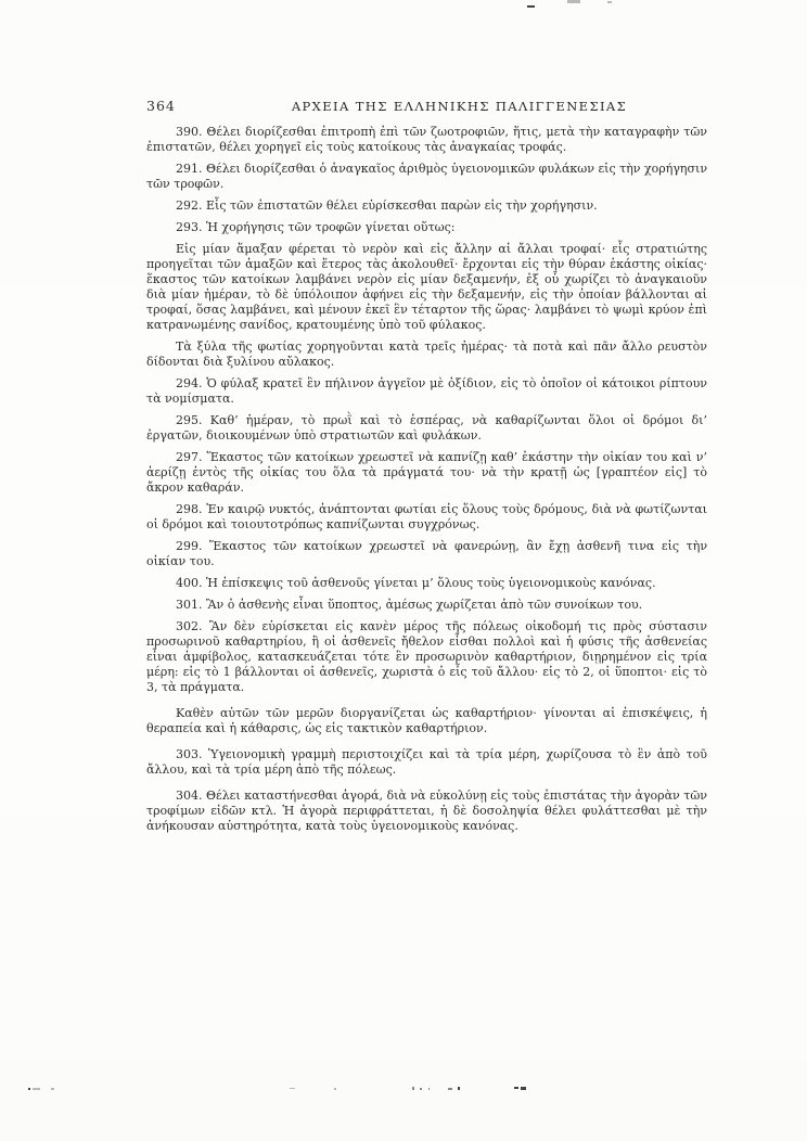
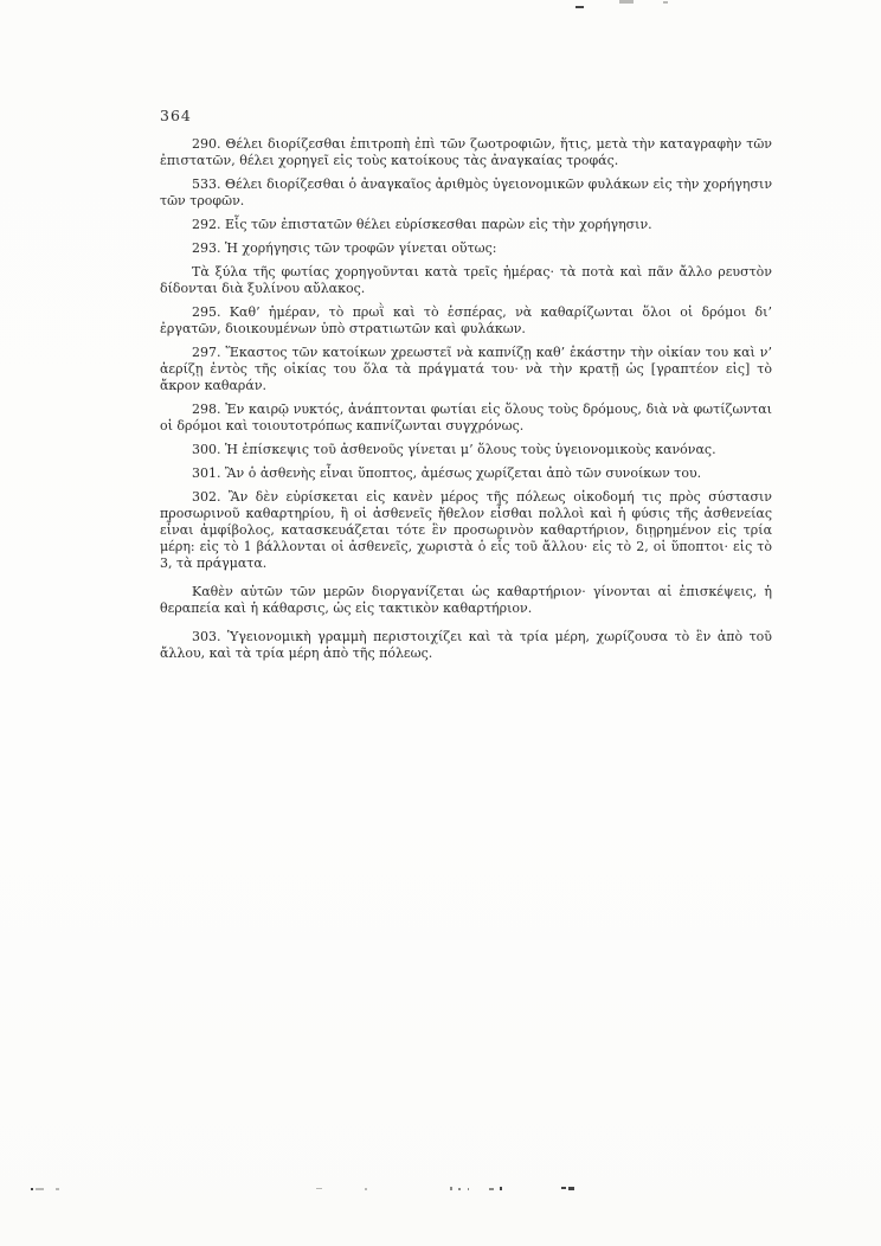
  364
- ΑΡΧΕΙΑ ΤΗΣ ΕΛΛΗΝΙΚΗΣ ΠΑΛΙΓΓΕΝΕΣΙΑΣ
- 390. Θέλει διορίζεσθαι ἐπιτροπὴ ἐπὶ τῶν ζωοτροφιῶν, ἥτις, μετὰ τὴν καταγραφὴν τῶν ἐπιστατῶν, θέλει χορηγεῖ εἰς τοὺς κατοίκους τὰς ἀναγκαίας τροφάς.
+ 290. Θέλει διορίζεσθαι ἐπιτροπὴ ἐπὶ τῶν ζωοτροφιῶν, ἥτις, μετὰ τὴν καταγραφὴν τῶν ἐπιστατῶν, θέλει χορηγεῖ εἰς τοὺς κατοίκους τὰς ἀναγκαίας τροφάς.
- 291. Θέλει διορίζεσθαι ὁ ἀναγκαῖος ἀριθμὸς ὑγειονομικῶν φυλάκων εἰς τὴν χορήγησιν τῶν τροφῶν.
+ 533. Θέλει διορίζεσθαι ὁ ἀναγκαῖος ἀριθμὸς ὑγειονομικῶν φυλάκων εἰς τὴν χορήγησιν τῶν τροφῶν.
  292. Εἷς τῶν ἐπιστατῶν θέλει εὑρίσκεσθαι παρὼν εἰς τὴν χορήγησιν.
  293. Ἡ χορήγησις τῶν τροφῶν γίνεται οὕτως:
- Εἰς μίαν ἅμαξαν φέρεται τὸ νερὸν καὶ εἰς ἄλλην αἱ ἄλλαι τροφαί· εἷς στρατιώτης προηγεῖται τῶν ἁμαξῶν καὶ ἕτερος τὰς ἀκολουθεῖ· ἔρχονται εἰς τὴν θύραν ἑκάστης οἰκίας· ἕκαστος τῶν κατοίκων λαμβάνει νερὸν εἰς μίαν δεξαμενήν, ἐξ οὗ χωρίζει τὸ ἀναγκαιοῦν διὰ μίαν ἡμέραν, τὸ δὲ ὑπόλοιπον ἀφήνει εἰς τὴν δεξαμενήν, εἰς τὴν ὁποίαν βάλλονται αἱ τροφαί, ὅσας λαμβάνει, καὶ μένουν ἐκεῖ ἓν τέταρτον τῆς ὥρας· λαμβάνει τὸ ψωμὶ κρύον ἐπὶ κατρανωμένης σανίδος, κρατουμένης ὑπὸ τοῦ φύλακος.
  Τὰ ξύλα τῆς φωτίας χορηγοῦνται κατὰ τρεῖς ἡμέρας· τὰ ποτὰ καὶ πᾶν ἄλλο ρευστὸν δίδονται διὰ ξυλίνου αὔλακος.
- 294. Ὁ φύλαξ κρατεῖ ἓν πήλινον ἀγγεῖον μὲ ὀξίδιον, εἰς τὸ ὁποῖον οἱ κάτοικοι ρίπτουν τὰ νομίσματα.
  295. Καθ’ ἡμέραν, τὸ πρωῒ καὶ τὸ ἑσπέρας, νὰ καθαρίζωνται ὅλοι οἱ δρόμοι δι’ ἐργατῶν, διοικουμένων ὑπὸ στρατιωτῶν καὶ φυλάκων.
  297. Ἕκαστος τῶν κατοίκων χρεωστεῖ νὰ καπνίζῃ καθ’ ἑκάστην τὴν οἰκίαν του καὶ ν’ ἀερίζῃ ἐντὸς τῆς οἰκίας του ὅλα τὰ πράγματά του· νὰ τὴν κρατῇ ὡς [γραπτέον εἰς] τὸ ἄκρον καθαράν.
  298. Ἐν καιρῷ νυκτός, ἀνάπτονται φωτίαι εἰς ὅλους τοὺς δρόμους, διὰ νὰ φωτίζωνται οἱ δρόμοι καὶ τοιουτοτρόπως καπνίζωνται συγχρόνως.
- 299. Ἕκαστος τῶν κατοίκων χρεωστεῖ νὰ φανερώνῃ, ἂν ἔχῃ ἀσθενῆ τινα εἰς τὴν οἰκίαν του.
- 400. Ἡ ἐπίσκεψις τοῦ ἀσθενοῦς γίνεται μ’ ὅλους τοὺς ὑγειονομικοὺς κανόνας.
+ 300. Ἡ ἐπίσκεψις τοῦ ἀσθενοῦς γίνεται μ’ ὅλους τοὺς ὑγειονομικοὺς κανόνας.
  301. Ἂν ὁ ἀσθενὴς εἶναι ὕποπτος, ἀμέσως χωρίζεται ἀπὸ τῶν συνοίκων του.
  302. Ἂν δὲν εὑρίσκεται εἰς κανὲν μέρος τῆς πόλεως οἰκοδομή τις πρὸς σύστασιν προσωρινοῦ καθαρτηρίου, ἢ οἱ ἀσθενεῖς ἤθελον εἶσθαι πολλοὶ καὶ ἡ φύσις τῆς ἀσθενείας εἶναι ἀμφίβολος, κατασκευάζεται τότε ἓν προσωρινὸν καθαρτήριον, διῃρημένον εἰς τρία μέρη: εἰς τὸ 1 βάλλονται οἱ ἀσθενεῖς, χωριστὰ ὁ εἷς τοῦ ἄλλου· εἰς τὸ 2, οἱ ὕποπτοι· εἰς τὸ 3, τὰ πράγματα.
  Καθὲν αὐτῶν τῶν μερῶν διοργανίζεται ὡς καθαρτήριον· γίνονται αἱ ἐπισκέψεις, ἡ θεραπεία καὶ ἡ κάθαρσις, ὡς εἰς τακτικὸν καθαρτήριον.
  303. Ὑγειονομικὴ γραμμὴ περιστοιχίζει καὶ τὰ τρία μέρη, χωρίζουσα τὸ ἓν ἀπὸ τοῦ ἄλλου, καὶ τὰ τρία μέρη ἀπὸ τῆς πόλεως.
- 304. Θέλει καταστήνεσθαι ἀγορά, διὰ νὰ εὐκολύνῃ εἰς τοὺς ἐπιστάτας τὴν ἀγορὰν τῶν τροφίμων εἰδῶν κτλ. Ἡ ἀγορὰ περιφράττεται, ἡ δὲ δοσοληψία θέλει φυλάττεσθαι μὲ τὴν ἀνήκουσαν αὐστηρότητα, κατὰ τοὺς ὑγειονομικοὺς κανόνας.
